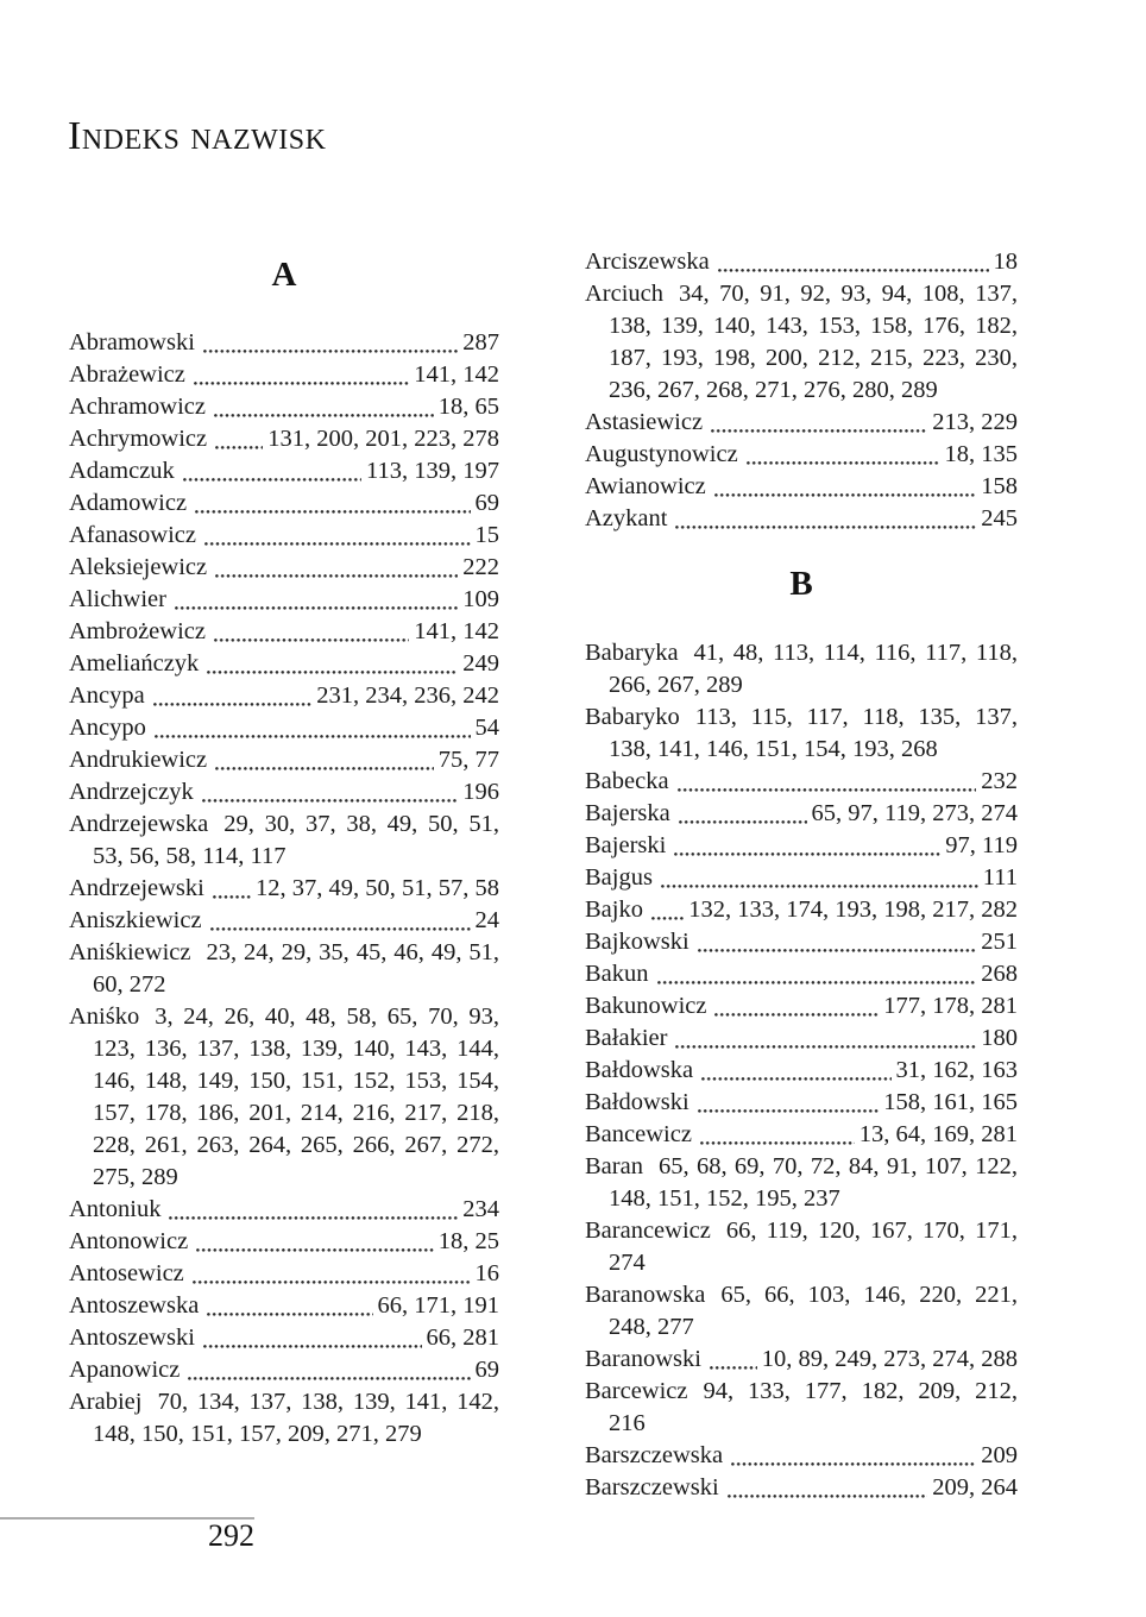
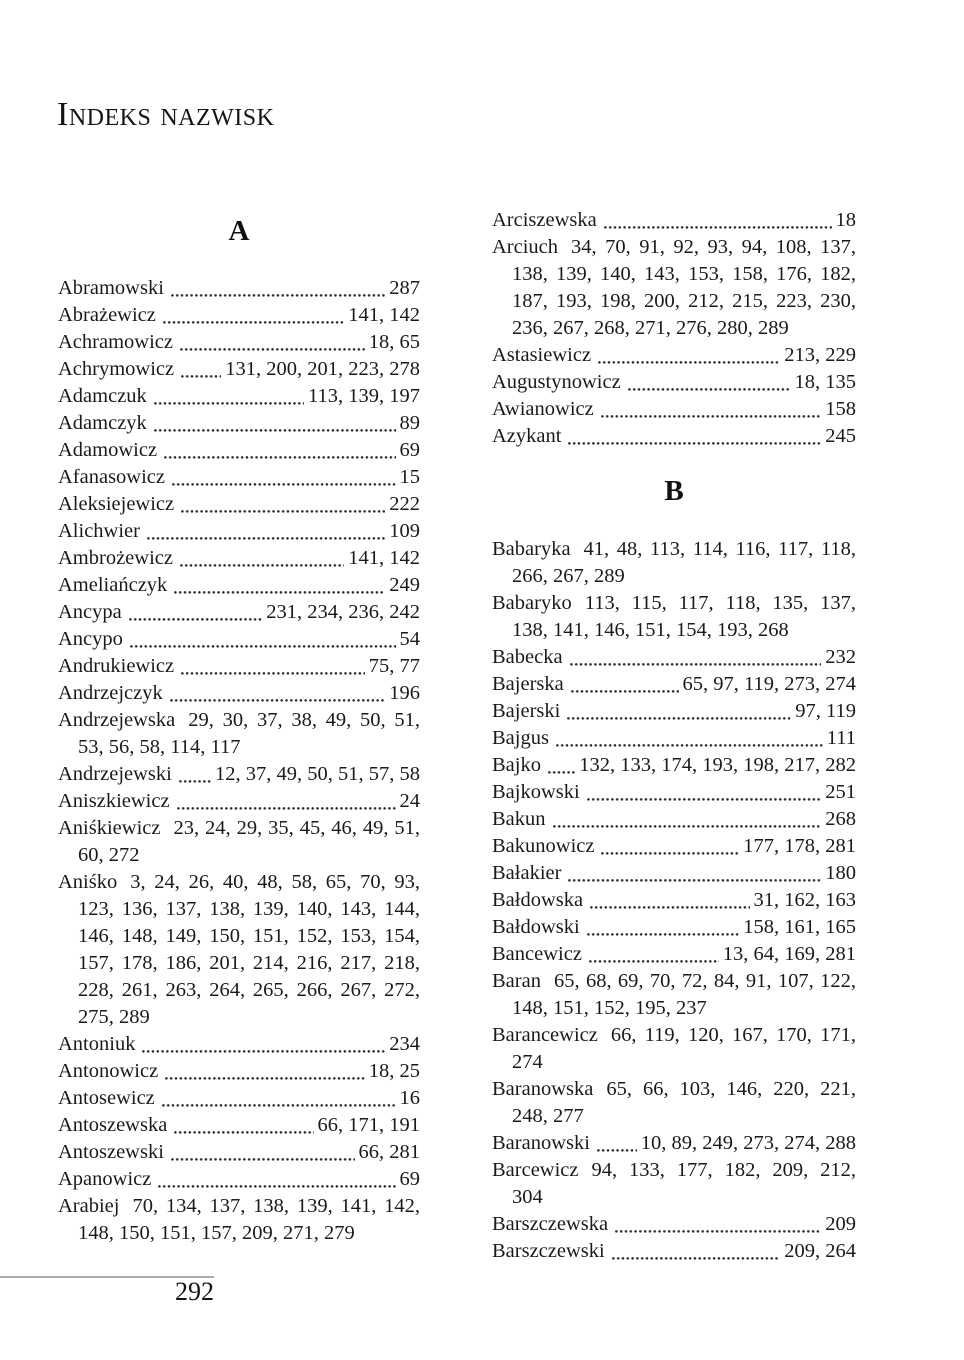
  Indeks nazwisk
  A
  Abramowski
  287
  Abrażewicz
  141, 142
  Achramowicz
  18, 65
  Achrymowicz
  131, 200, 201, 223, 278
  Adamczuk
  113, 139, 197
+ Adamczyk
+ 89
  Adamowicz
  69
  Afanasowicz
  15
  Aleksiejewicz
  222
  Alichwier
  109
  Ambrożewicz
  141, 142
  Ameliańczyk
  249
  Ancypa
  231, 234, 236, 242
  Ancypo
  54
  Andrukiewicz
  75, 77
  Andrzejczyk
  196
  Andrzejewska 29, 30, 37, 38, 49, 50, 51, 53, 56, 58, 114, 117
  Andrzejewski
  12, 37, 49, 50, 51, 57, 58
  Aniszkiewicz
  24
  Aniśkiewicz 23, 24, 29, 35, 45, 46, 49, 51, 60, 272
  Aniśko 3, 24, 26, 40, 48, 58, 65, 70, 93, 123, 136, 137, 138, 139, 140, 143, 144, 146, 148, 149, 150, 151, 152, 153, 154, 157, 178, 186, 201, 214, 216, 217, 218, 228, 261, 263, 264, 265, 266, 267, 272, 275, 289
  Antoniuk
  234
  Antonowicz
  18, 25
  Antosewicz
  16
  Antoszewska
  66, 171, 191
  Antoszewski
  66, 281
  Apanowicz
  69
  Arabiej 70, 134, 137, 138, 139, 141, 142, 148, 150, 151, 157, 209, 271, 279
  Arciszewska
  18
  Arciuch 34, 70, 91, 92, 93, 94, 108, 137, 138, 139, 140, 143, 153, 158, 176, 182, 187, 193, 198, 200, 212, 215, 223, 230, 236, 267, 268, 271, 276, 280, 289
  Astasiewicz
  213, 229
  Augustynowicz
  18, 135
  Awianowicz
  158
  Azykant
  245
  B
  Babaryka 41, 48, 113, 114, 116, 117, 118, 266, 267, 289
  Babaryko 113, 115, 117, 118, 135, 137, 138, 141, 146, 151, 154, 193, 268
  Babecka
  232
  Bajerska
  65, 97, 119, 273, 274
  Bajerski
  97, 119
  Bajgus
  111
  Bajko
  132, 133, 174, 193, 198, 217, 282
  Bajkowski
  251
  Bakun
  268
  Bakunowicz
  177, 178, 281
  Bałakier
  180
  Bałdowska
  31, 162, 163
  Bałdowski
  158, 161, 165
  Bancewicz
  13, 64, 169, 281
  Baran 65, 68, 69, 70, 72, 84, 91, 107, 122, 148, 151, 152, 195, 237
  Barancewicz 66, 119, 120, 167, 170, 171, 274
  Baranowska 65, 66, 103, 146, 220, 221, 248, 277
  Baranowski
  10, 89, 249, 273, 274, 288
- Barcewicz 94, 133, 177, 182, 209, 212, 216
+ Barcewicz 94, 133, 177, 182, 209, 212, 304
  Barszczewska
  209
  Barszczewski
  209, 264
  292
